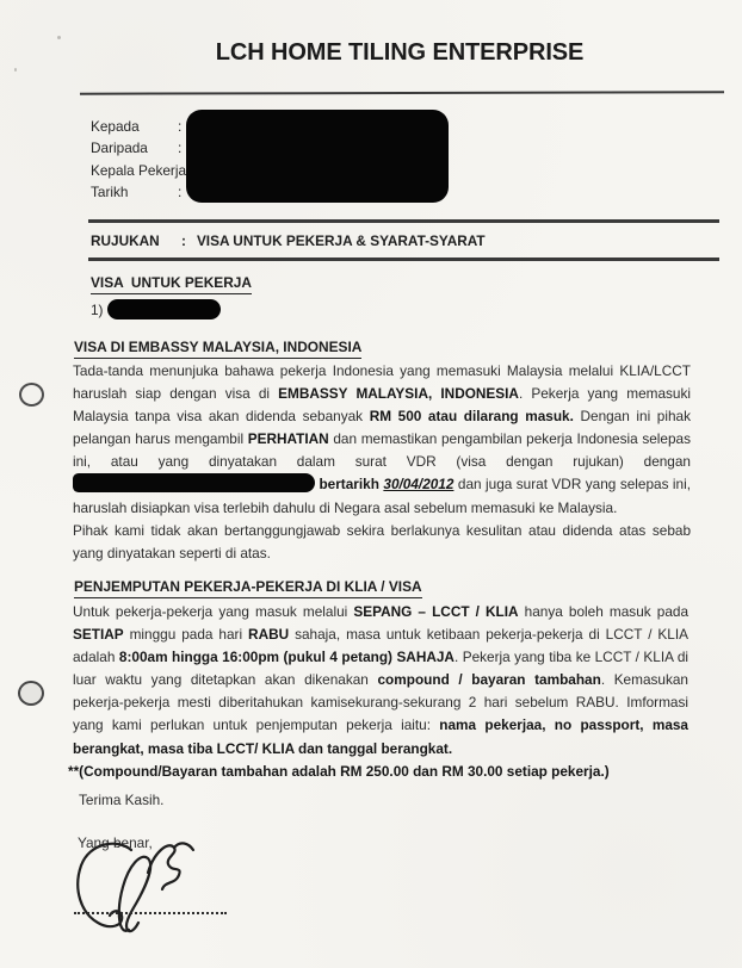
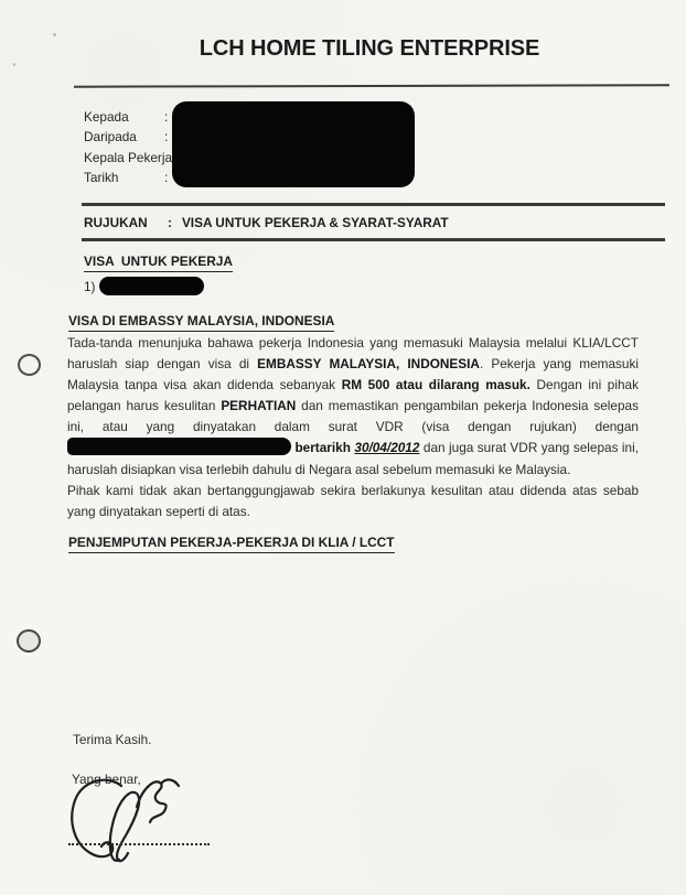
  LCH HOME TILING ENTERPRISE
  Kepada
  :
  Daripada
  :
  Kepala Pekerja
  Tarikh
  :
  RUJUKAN
  :
  VISA UNTUK PEKERJA & SYARAT-SYARAT
  VISA UNTUK PEKERJA
  1)
  VISA DI EMBASSY MALAYSIA, INDONESIA
- Tada-tanda menunjuka bahawa pekerja Indonesia yang memasuki Malaysia melalui KLIA/LCCT haruslah siap dengan visa di EMBASSY MALAYSIA, INDONESIA. Pekerja yang memasuki Malaysia tanpa visa akan didenda sebanyak RM 500 atau dilarang masuk. Dengan ini pihak pelangan harus mengambil PERHATIAN dan memastikan pengambilan pekerja Indonesia selepas ini, atau yang dinyatakan dalam surat VDR (visa dengan rujukan) dengan bertarikh 30/04/2012 dan juga surat VDR yang selepas ini, haruslah disiapkan visa terlebih dahulu di Negara asal sebelum memasuki ke Malaysia.
+ Tada-tanda menunjuka bahawa pekerja Indonesia yang memasuki Malaysia melalui KLIA/LCCT haruslah siap dengan visa di EMBASSY MALAYSIA, INDONESIA. Pekerja yang memasuki Malaysia tanpa visa akan didenda sebanyak RM 500 atau dilarang masuk. Dengan ini pihak pelangan harus kesulitan PERHATIAN dan memastikan pengambilan pekerja Indonesia selepas ini, atau yang dinyatakan dalam surat VDR (visa dengan rujukan) dengan bertarikh 30/04/2012 dan juga surat VDR yang selepas ini, haruslah disiapkan visa terlebih dahulu di Negara asal sebelum memasuki ke Malaysia.
  Pihak kami tidak akan bertanggungjawab sekira berlakunya kesulitan atau didenda atas sebab yang dinyatakan seperti di atas.
- PENJEMPUTAN PEKERJA-PEKERJA DI KLIA / VISA
+ PENJEMPUTAN PEKERJA-PEKERJA DI KLIA / LCCT
- Untuk pekerja-pekerja yang masuk melalui SEPANG – LCCT / KLIA hanya boleh masuk pada SETIAP minggu pada hari RABU sahaja, masa untuk ketibaan pekerja-pekerja di LCCT / KLIA adalah 8:00am hingga 16:00pm (pukul 4 petang) SAHAJA. Pekerja yang tiba ke LCCT / KLIA di luar waktu yang ditetapkan akan dikenakan compound / bayaran tambahan. Kemasukan pekerja-pekerja mesti diberitahukan kamisekurang-sekurang 2 hari sebelum RABU. Imformasi yang kami perlukan untuk penjemputan pekerja iaitu: nama pekerjaa, no passport, masa berangkat, masa tiba LCCT/ KLIA dan tanggal berangkat.
- **(Compound/Bayaran tambahan adalah RM 250.00 dan RM 30.00 setiap pekerja.)
  Terima Kasih.
  Yangenar,
